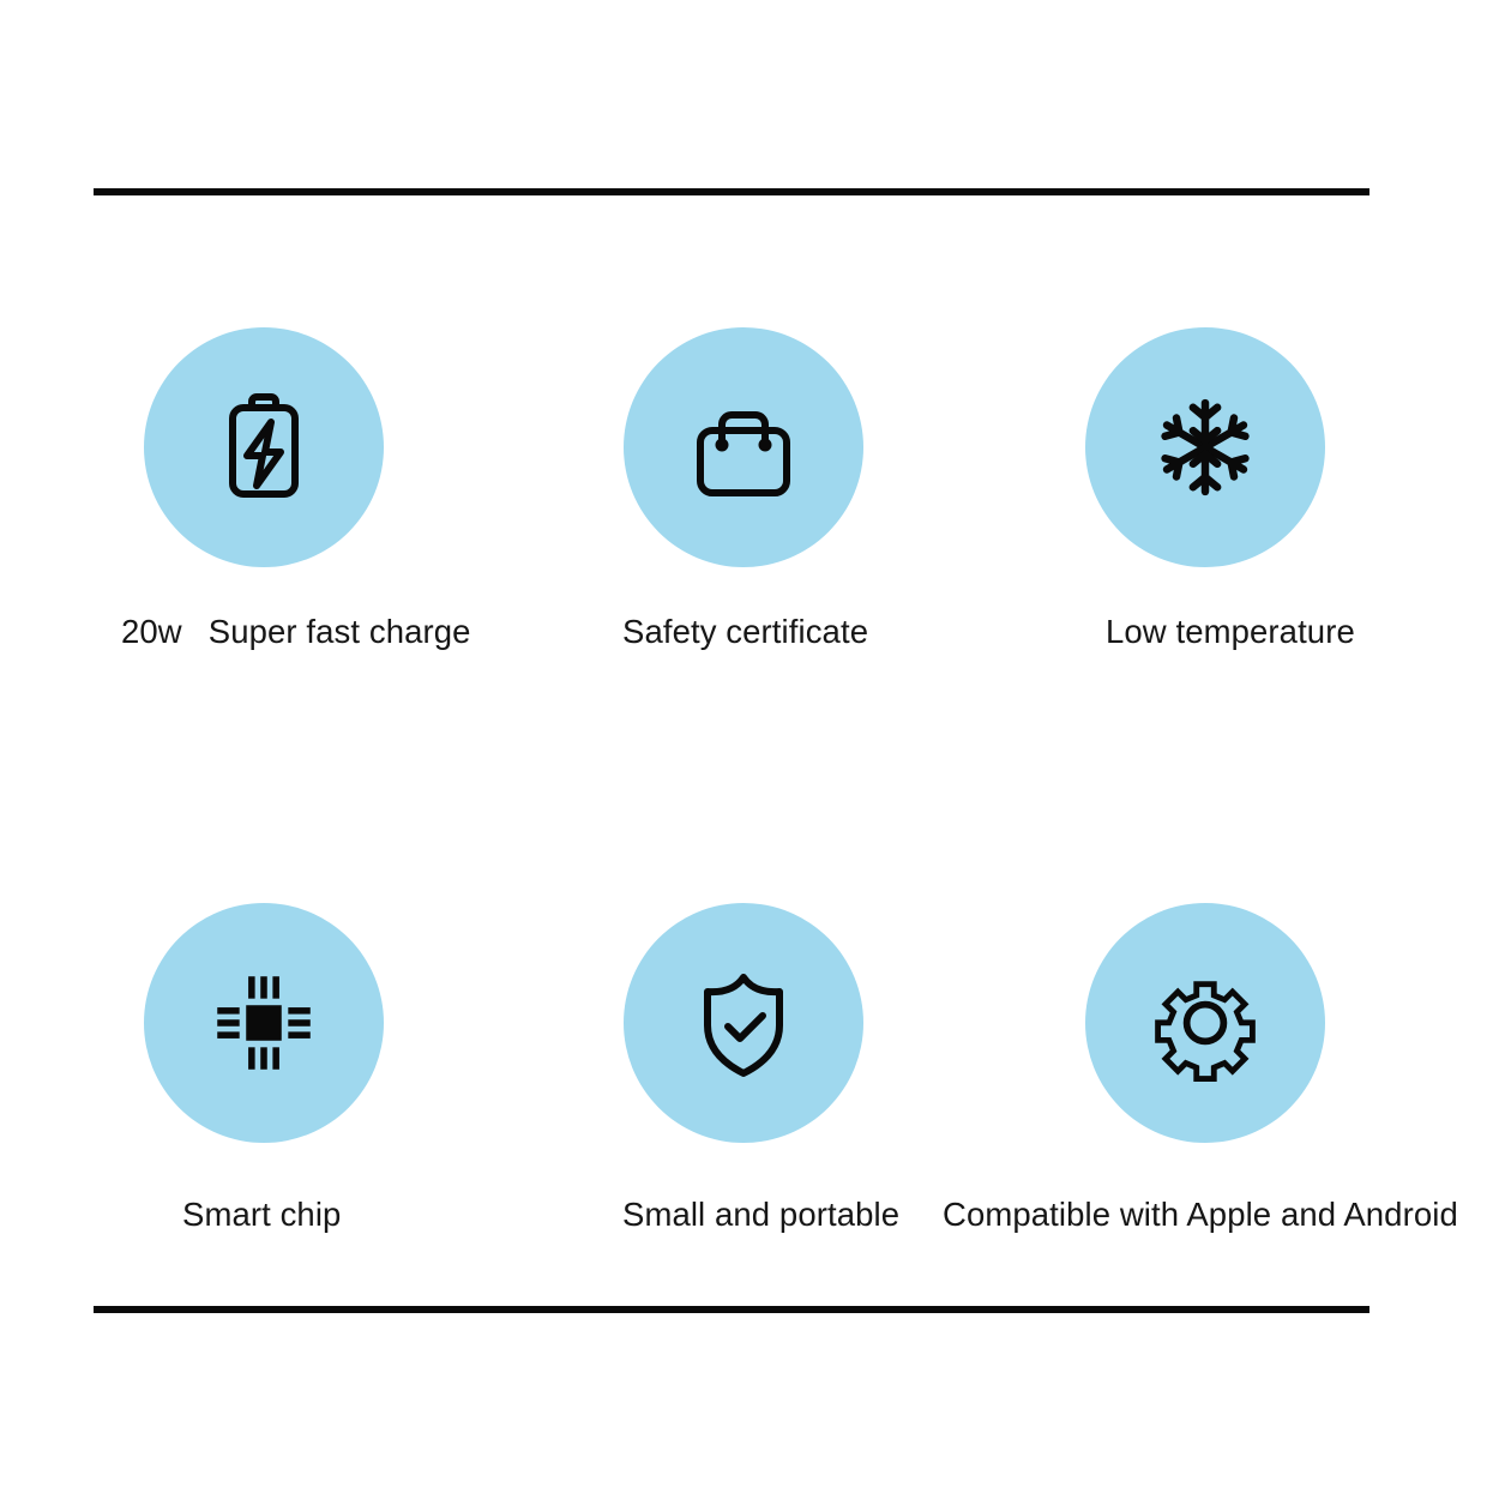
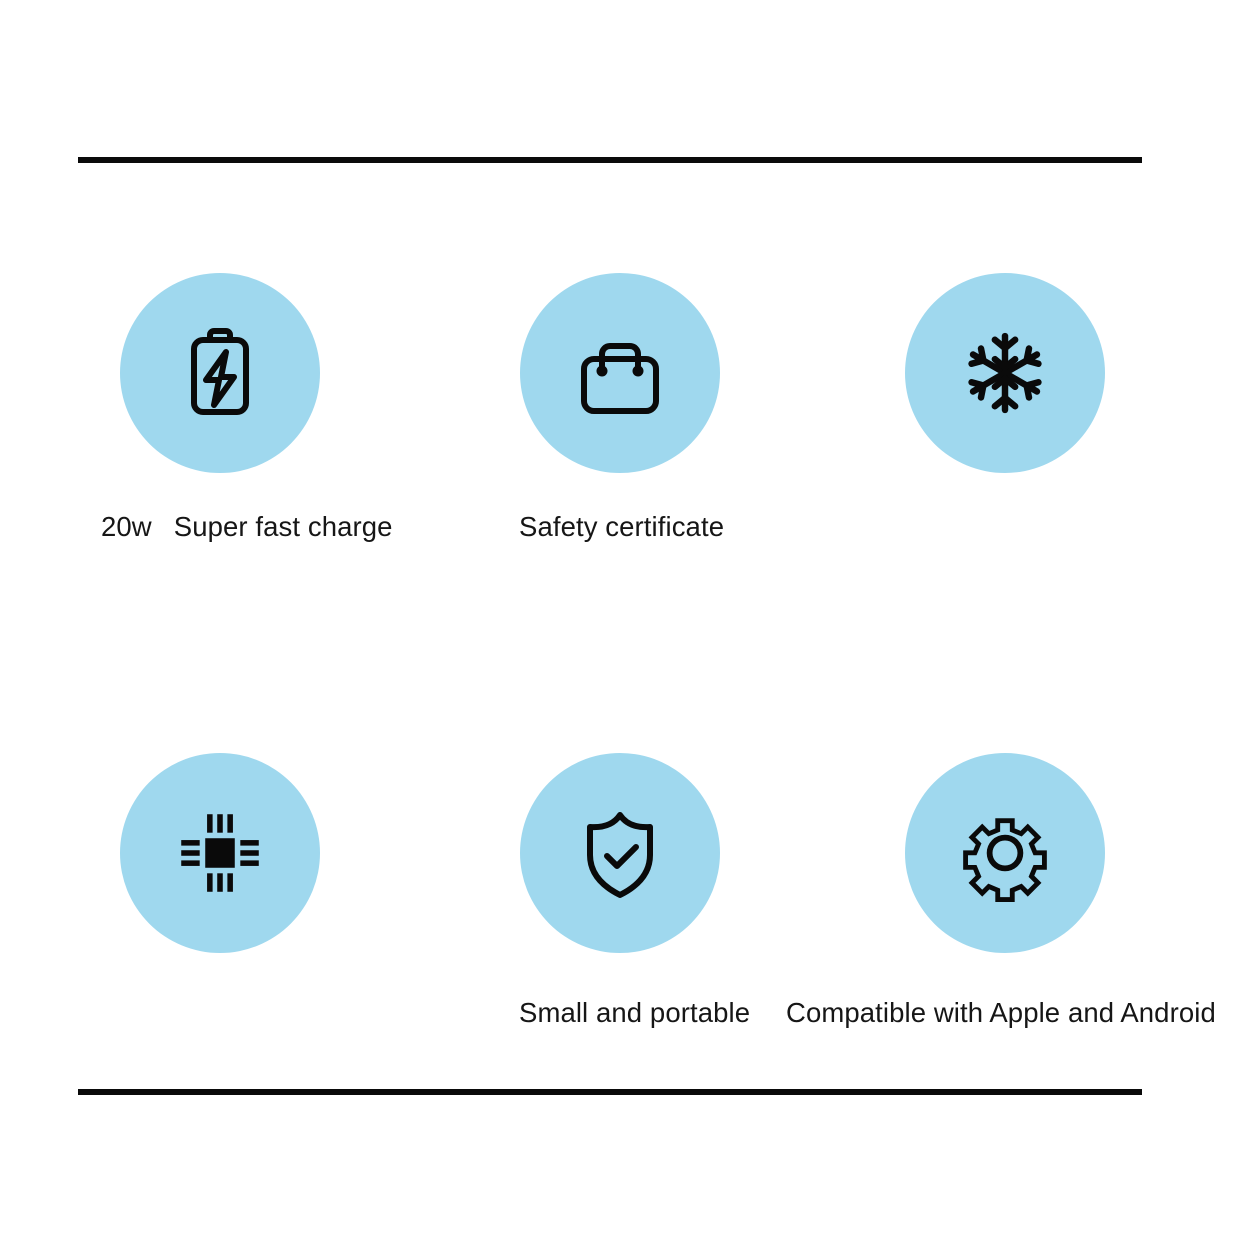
  20w Super fast charge
  Safety certificate
- Low temperature
- Smart chip
  Small and portable
  Compatible with Apple and Android
